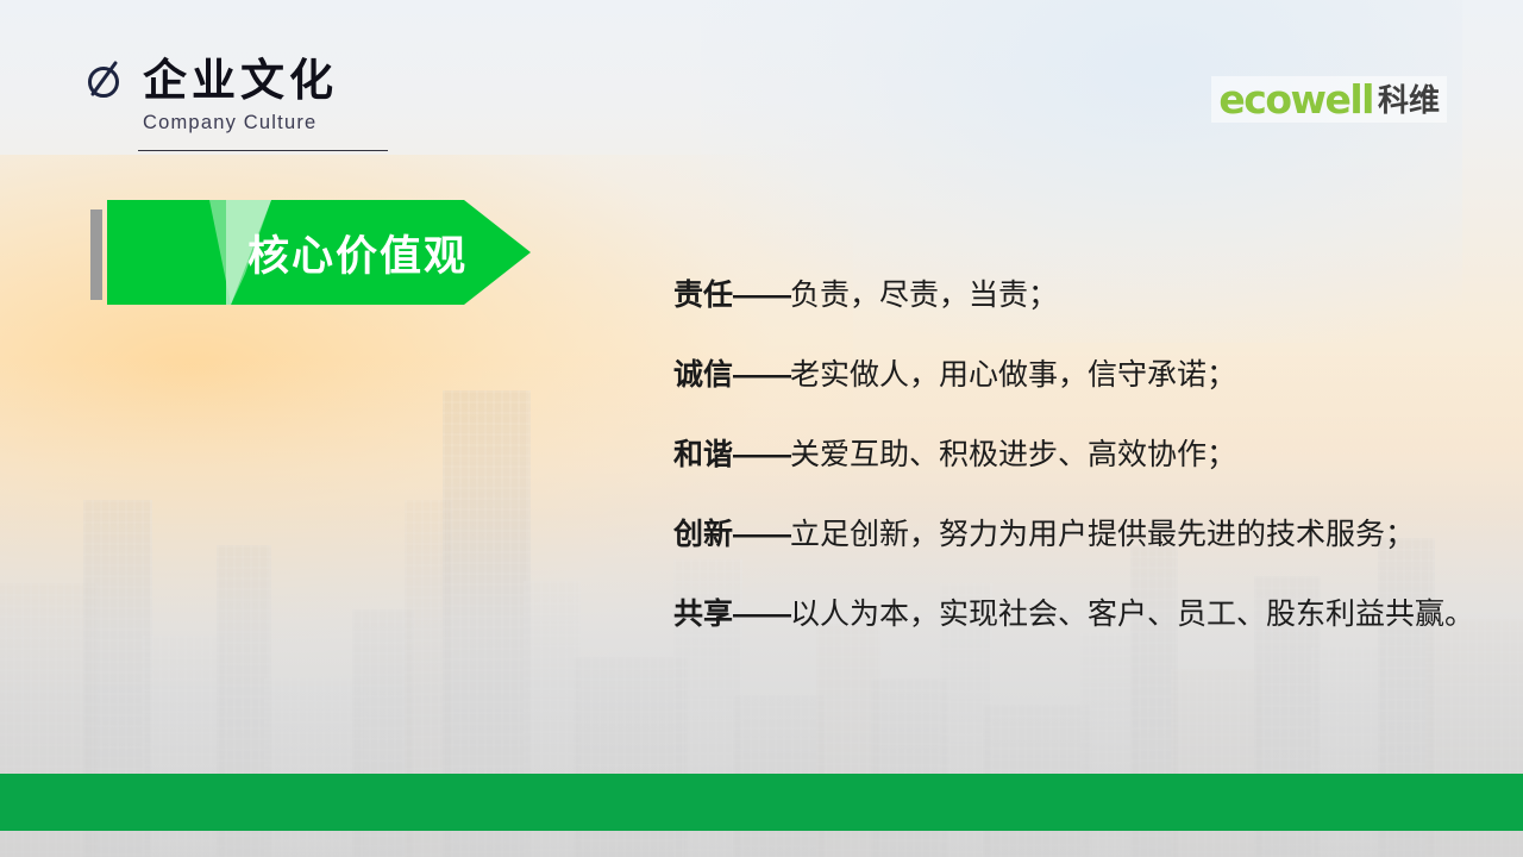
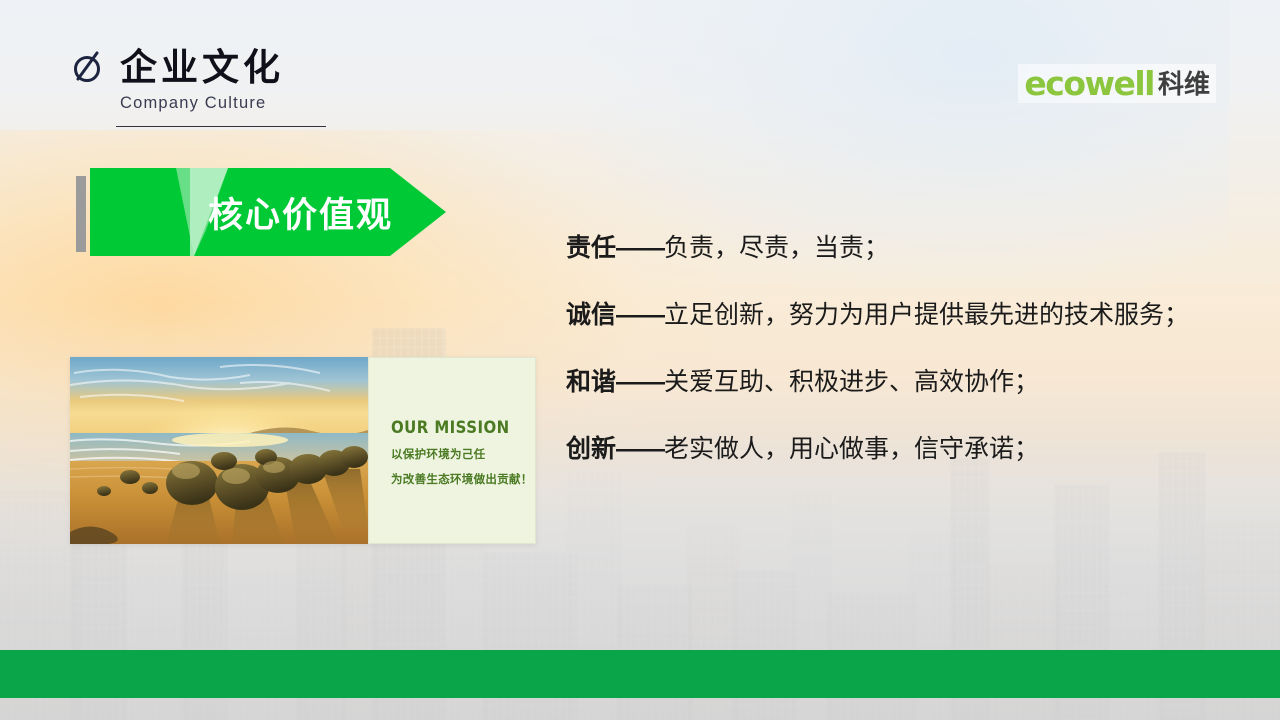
  企业文化
  Company Culture
  ecowell
  科维
  核心价值观
+ OUR MISSION
+ 以保护环境为己任
+ 为改善生态环境做出贡献！
  责任——负责，尽责，当责；
- 诚信——老实做人，用心做事，信守承诺；
+ 诚信——立足创新，努力为用户提供最先进的技术服务；
  和谐——关爱互助、积极进步、高效协作；
- 创新——立足创新，努力为用户提供最先进的技术服务；
+ 创新——老实做人，用心做事，信守承诺；
- 共享——以人为本，实现社会、客户、员工、股东利益共赢。
